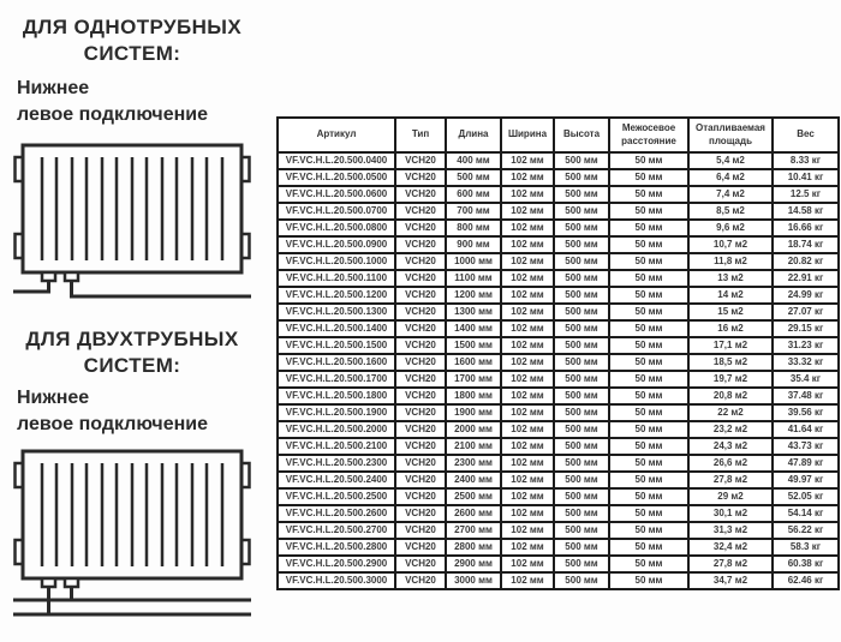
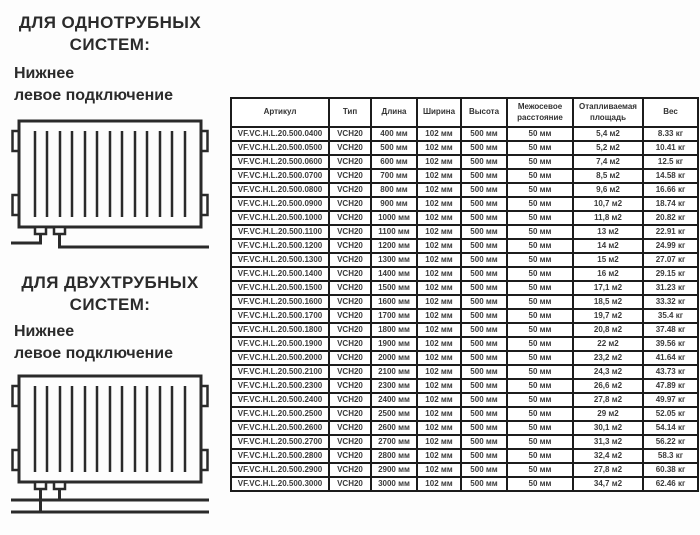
  ДЛЯ ОДНОТРУБНЫХ
  СИСТЕМ:
  Нижнее
  левое подключение
  ДЛЯ ДВУХТРУБНЫХ
  СИСТЕМ:
  Нижнее
  левое подключение
  Артикул	Тип	Длина	Ширина	Высота	Межосевое расстояние	Отапливаемая площадь	Вес
  VF.VC.H.L.20.500.0400	VCH20	400 мм	102 мм	500 мм	50 мм	5,4 м2	8.33 кг
- VF.VC.H.L.20.500.0500	VCH20	500 мм	102 мм	500 мм	50 мм	6,4 м2	10.41 кг
+ VF.VC.H.L.20.500.0500	VCH20	500 мм	102 мм	500 мм	50 мм	5,2 м2	10.41 кг
  VF.VC.H.L.20.500.0600	VCH20	600 мм	102 мм	500 мм	50 мм	7,4 м2	12.5 кг
  VF.VC.H.L.20.500.0700	VCH20	700 мм	102 мм	500 мм	50 мм	8,5 м2	14.58 кг
  VF.VC.H.L.20.500.0800	VCH20	800 мм	102 мм	500 мм	50 мм	9,6 м2	16.66 кг
  VF.VC.H.L.20.500.0900	VCH20	900 мм	102 мм	500 мм	50 мм	10,7 м2	18.74 кг
  VF.VC.H.L.20.500.1000	VCH20	1000 мм	102 мм	500 мм	50 мм	11,8 м2	20.82 кг
  VF.VC.H.L.20.500.1100	VCH20	1100 мм	102 мм	500 мм	50 мм	13 м2	22.91 кг
  VF.VC.H.L.20.500.1200	VCH20	1200 мм	102 мм	500 мм	50 мм	14 м2	24.99 кг
  VF.VC.H.L.20.500.1300	VCH20	1300 мм	102 мм	500 мм	50 мм	15 м2	27.07 кг
  VF.VC.H.L.20.500.1400	VCH20	1400 мм	102 мм	500 мм	50 мм	16 м2	29.15 кг
  VF.VC.H.L.20.500.1500	VCH20	1500 мм	102 мм	500 мм	50 мм	17,1 м2	31.23 кг
  VF.VC.H.L.20.500.1600	VCH20	1600 мм	102 мм	500 мм	50 мм	18,5 м2	33.32 кг
  VF.VC.H.L.20.500.1700	VCH20	1700 мм	102 мм	500 мм	50 мм	19,7 м2	35.4 кг
  VF.VC.H.L.20.500.1800	VCH20	1800 мм	102 мм	500 мм	50 мм	20,8 м2	37.48 кг
  VF.VC.H.L.20.500.1900	VCH20	1900 мм	102 мм	500 мм	50 мм	22 м2	39.56 кг
  VF.VC.H.L.20.500.2000	VCH20	2000 мм	102 мм	500 мм	50 мм	23,2 м2	41.64 кг
  VF.VC.H.L.20.500.2100	VCH20	2100 мм	102 мм	500 мм	50 мм	24,3 м2	43.73 кг
  VF.VC.H.L.20.500.2300	VCH20	2300 мм	102 мм	500 мм	50 мм	26,6 м2	47.89 кг
  VF.VC.H.L.20.500.2400	VCH20	2400 мм	102 мм	500 мм	50 мм	27,8 м2	49.97 кг
  VF.VC.H.L.20.500.2500	VCH20	2500 мм	102 мм	500 мм	50 мм	29 м2	52.05 кг
  VF.VC.H.L.20.500.2600	VCH20	2600 мм	102 мм	500 мм	50 мм	30,1 м2	54.14 кг
  VF.VC.H.L.20.500.2700	VCH20	2700 мм	102 мм	500 мм	50 мм	31,3 м2	56.22 кг
  VF.VC.H.L.20.500.2800	VCH20	2800 мм	102 мм	500 мм	50 мм	32,4 м2	58.3 кг
  VF.VC.H.L.20.500.2900	VCH20	2900 мм	102 мм	500 мм	50 мм	27,8 м2	60.38 кг
  VF.VC.H.L.20.500.3000	VCH20	3000 мм	102 мм	500 мм	50 мм	34,7 м2	62.46 кг
